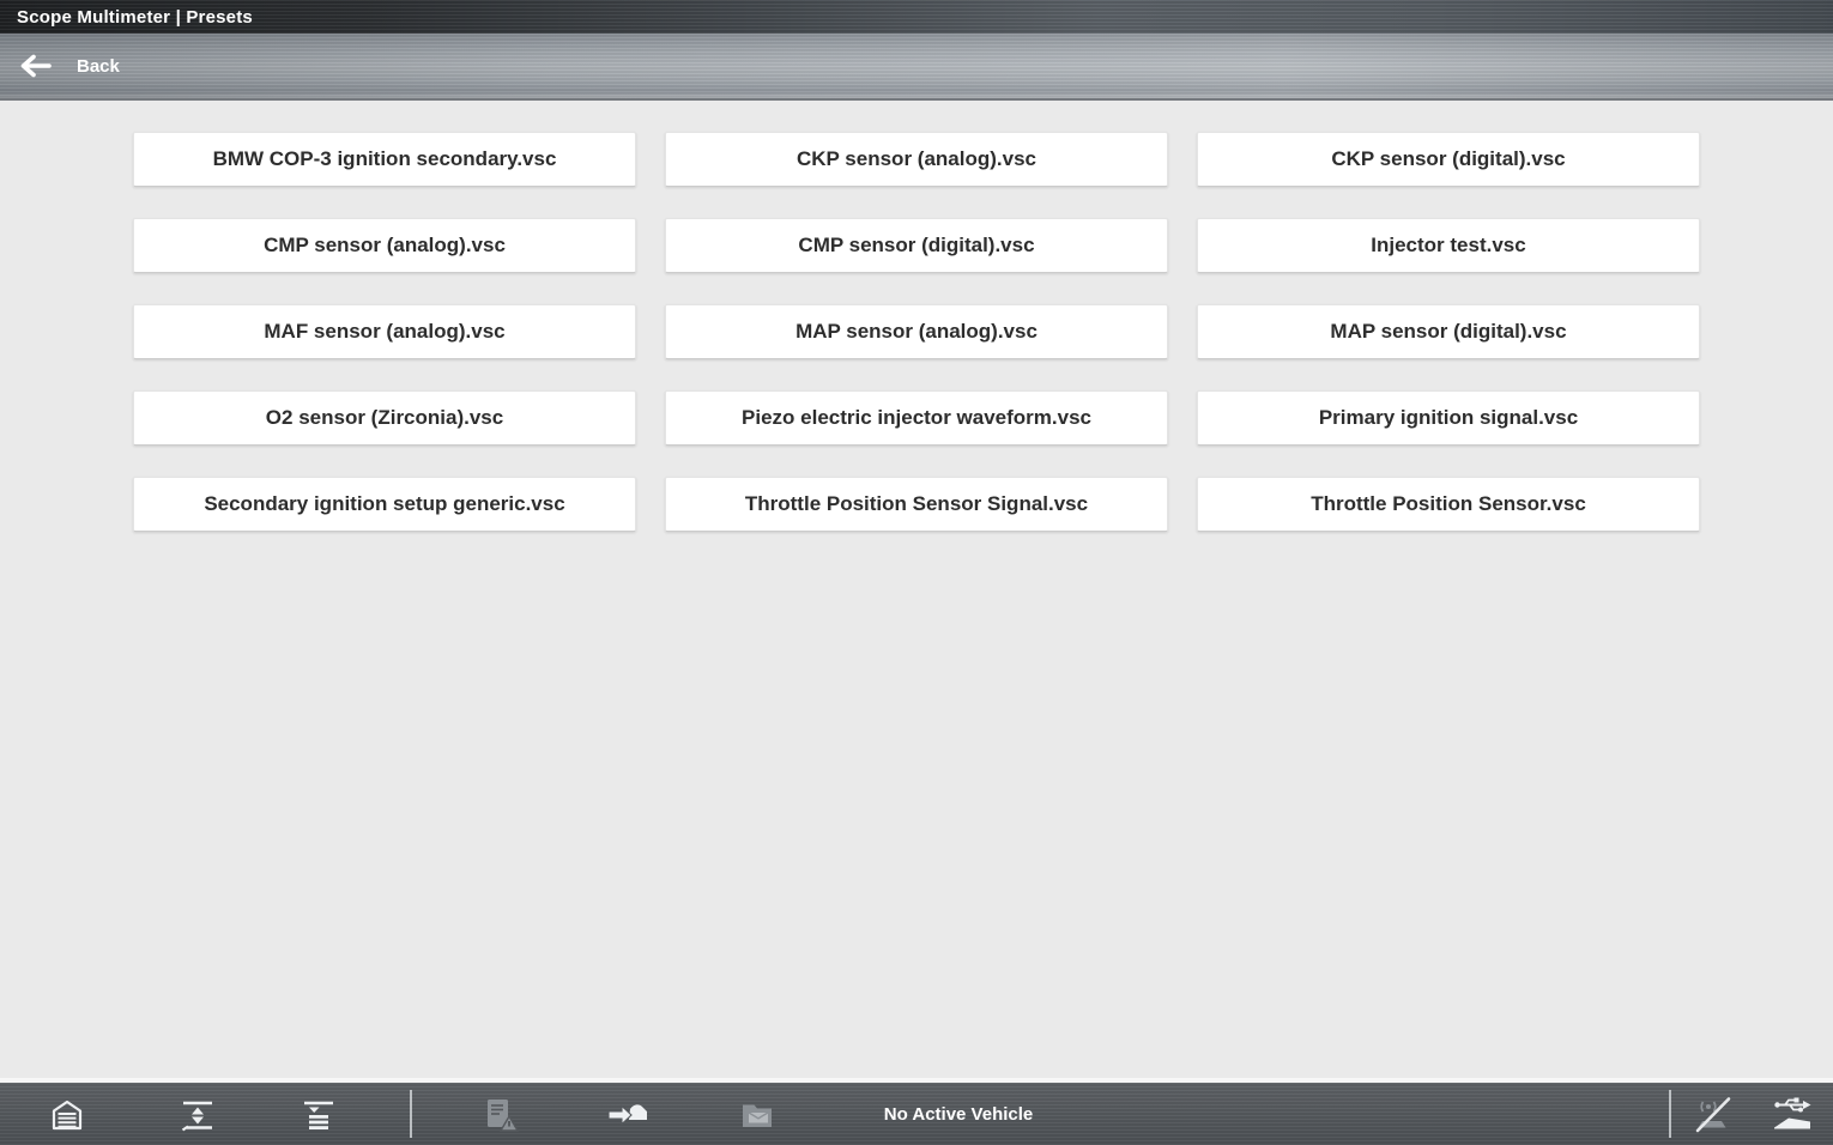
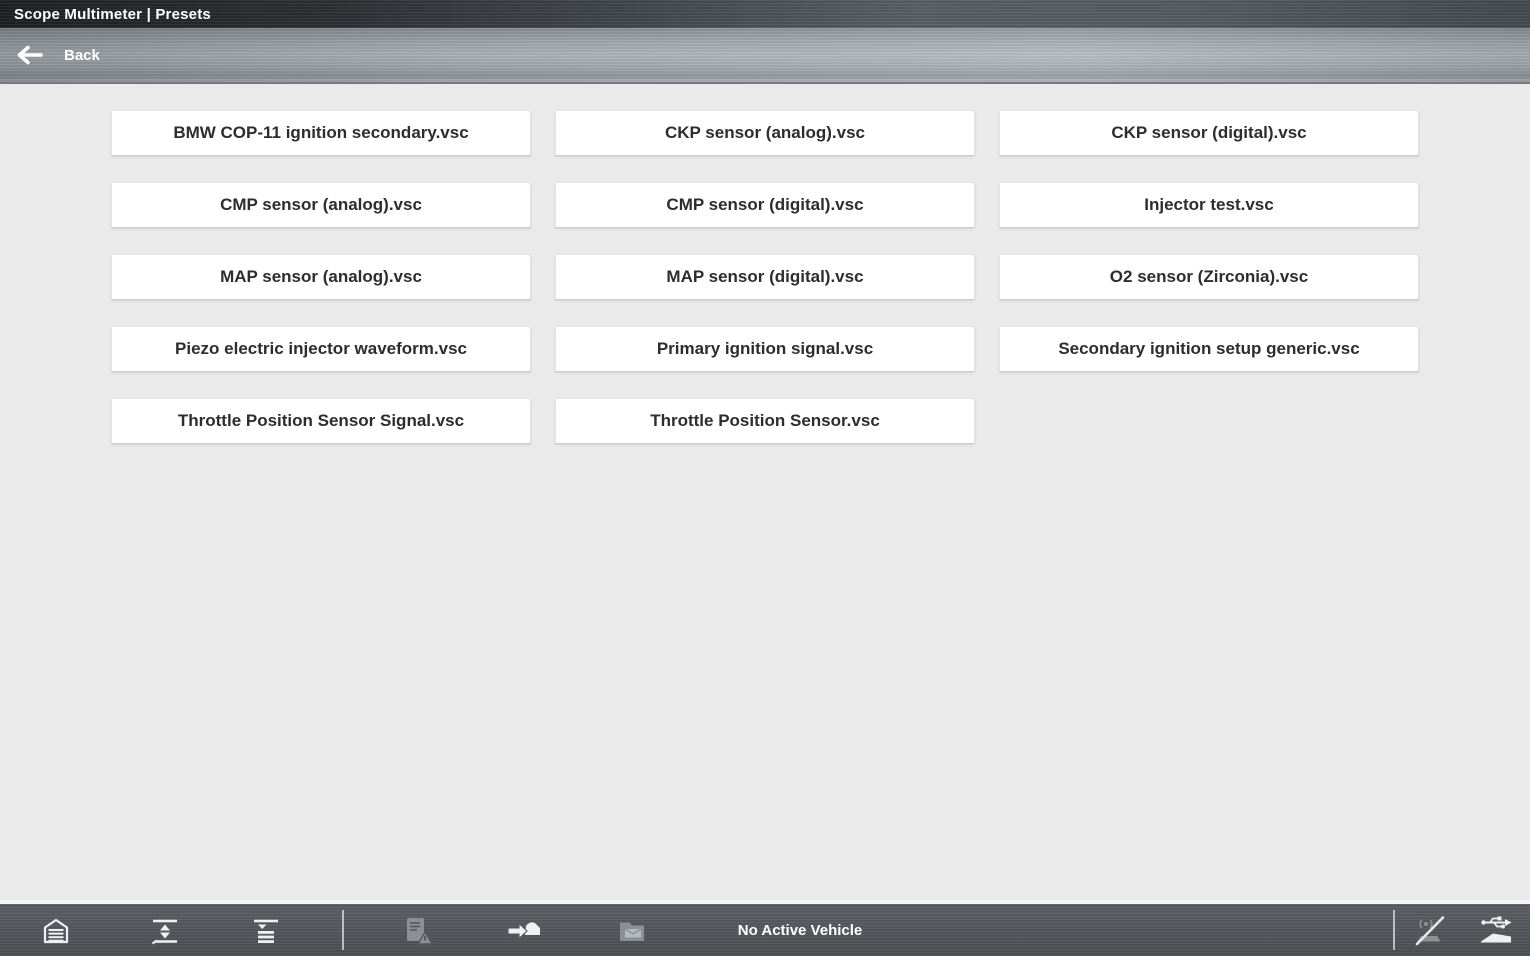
  Scope Multimeter | Presets
  Back
- BMW COP-3 ignition secondary.vsc
+ BMW COP-11 ignition secondary.vsc
  CKP sensor (analog).vsc
  CKP sensor (digital).vsc
  CMP sensor (analog).vsc
  CMP sensor (digital).vsc
  Injector test.vsc
- MAF sensor (analog).vsc
  MAP sensor (analog).vsc
  MAP sensor (digital).vsc
  O2 sensor (Zirconia).vsc
  Piezo electric injector waveform.vsc
  Primary ignition signal.vsc
  Secondary ignition setup generic.vsc
  Throttle Position Sensor Signal.vsc
  Throttle Position Sensor.vsc
  No Active Vehicle
